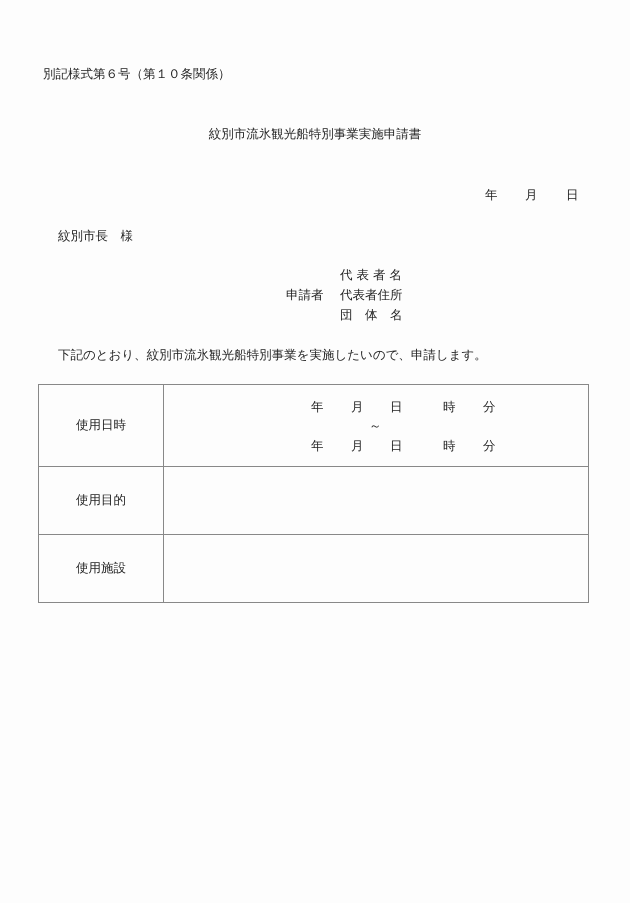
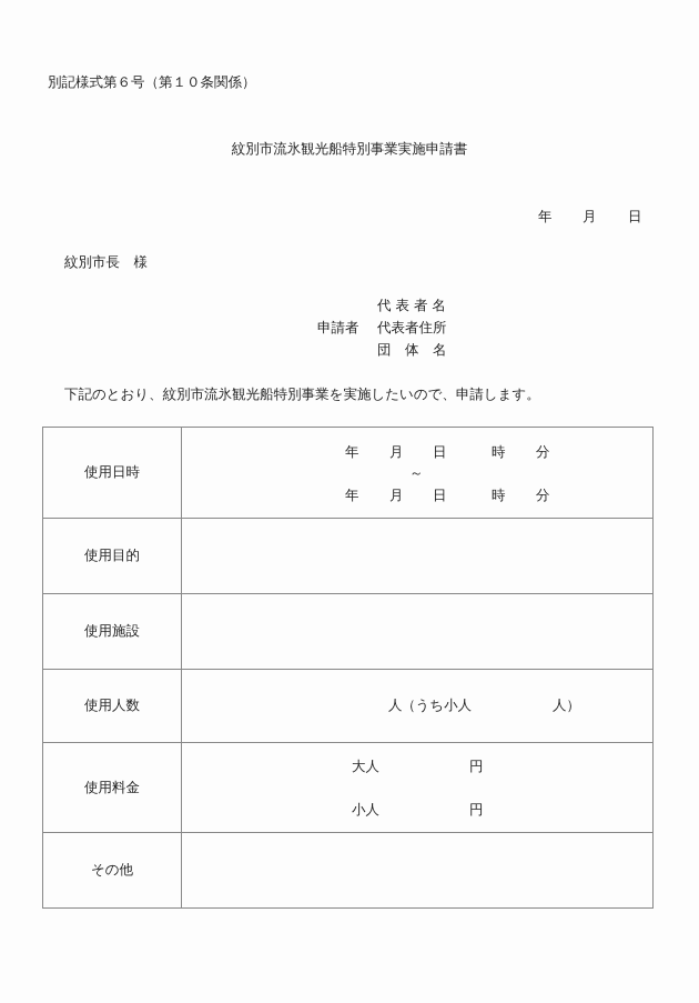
  別記様式第６号（第１０条関係）
  紋別市流氷観光船特別事業実施申請書
  年
  月
  日
  紋別市長 様
  申請者
  代 表 者 名
  代表者住所
  団 体 名
  下記のとおり、紋別市流氷観光船特別事業を実施したいので、申請します。
  使用日時	年 月 日 時 分 ～ 年 月 日 時 分
  使用目的
  使用施設
+ 使用人数	人 （うち小人 人）
+ 使用料金	大人 円 小人 円
+ その他
